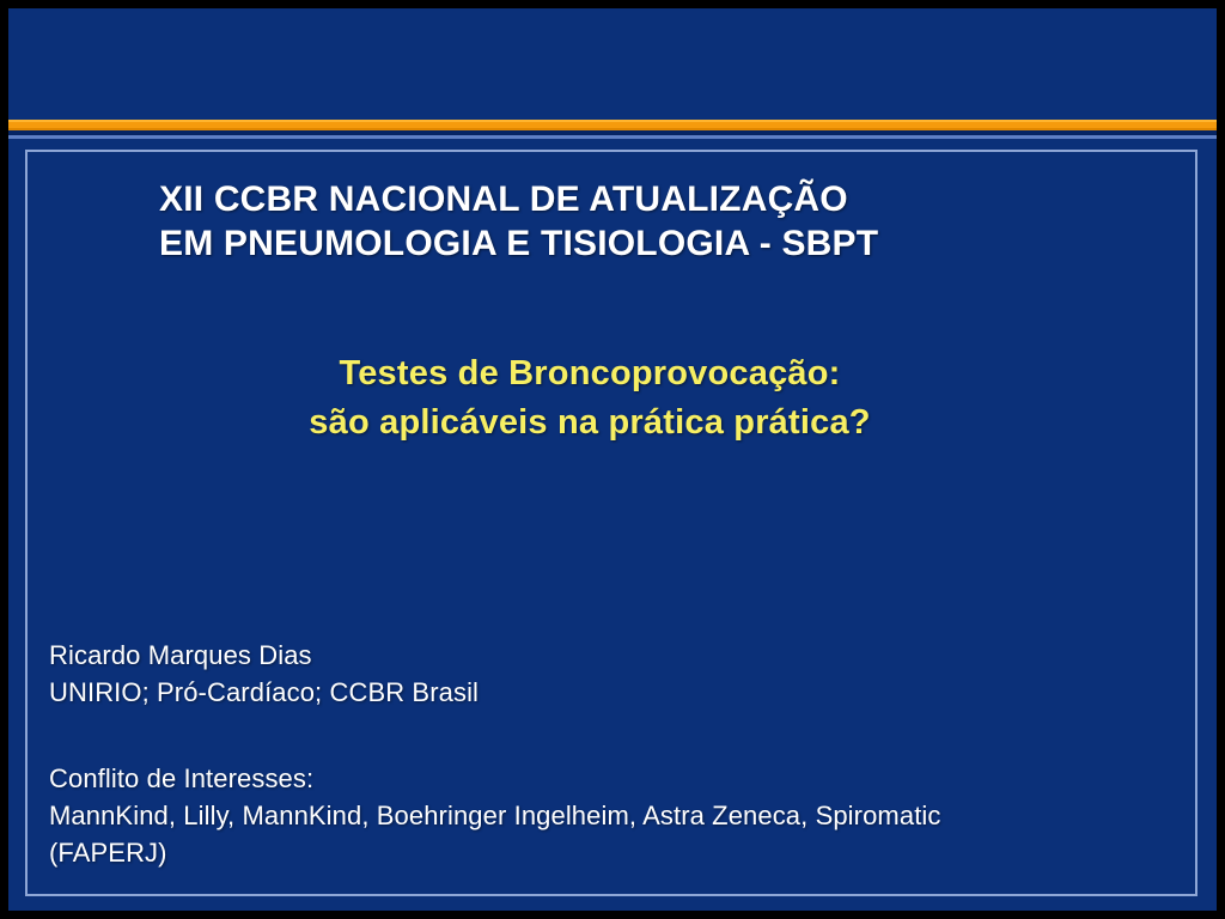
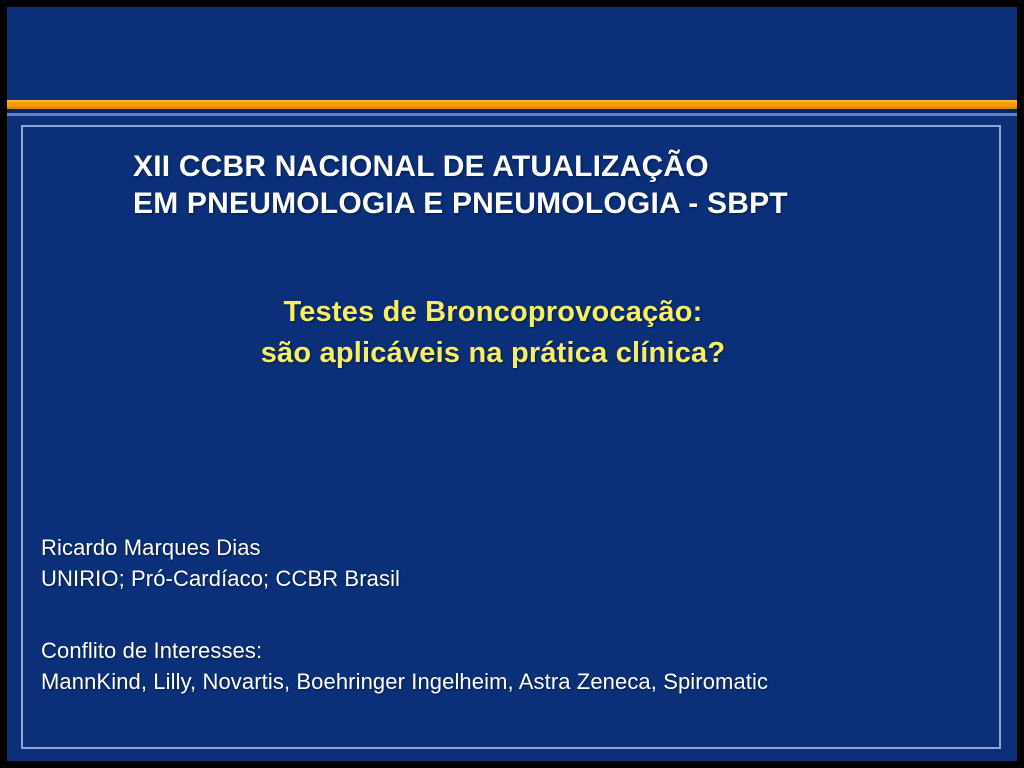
  XII CCBR NACIONAL DE ATUALIZAÇÃO
- EM PNEUMOLOGIA E TISIOLOGIA - SBPT
+ EM PNEUMOLOGIA E PNEUMOLOGIA - SBPT
  Testes de Broncoprovocação:
- são aplicáveis na prática prática?
+ são aplicáveis na prática clínica?
  Ricardo Marques Dias
  UNIRIO; Pró-Cardíaco; CCBR Brasil
  Conflito de Interesses:
- MannKind, Lilly, MannKind, Boehringer Ingelheim, Astra Zeneca, Spiromatic
+ MannKind, Lilly, Novartis, Boehringer Ingelheim, Astra Zeneca, Spiromatic
- (FAPERJ)
